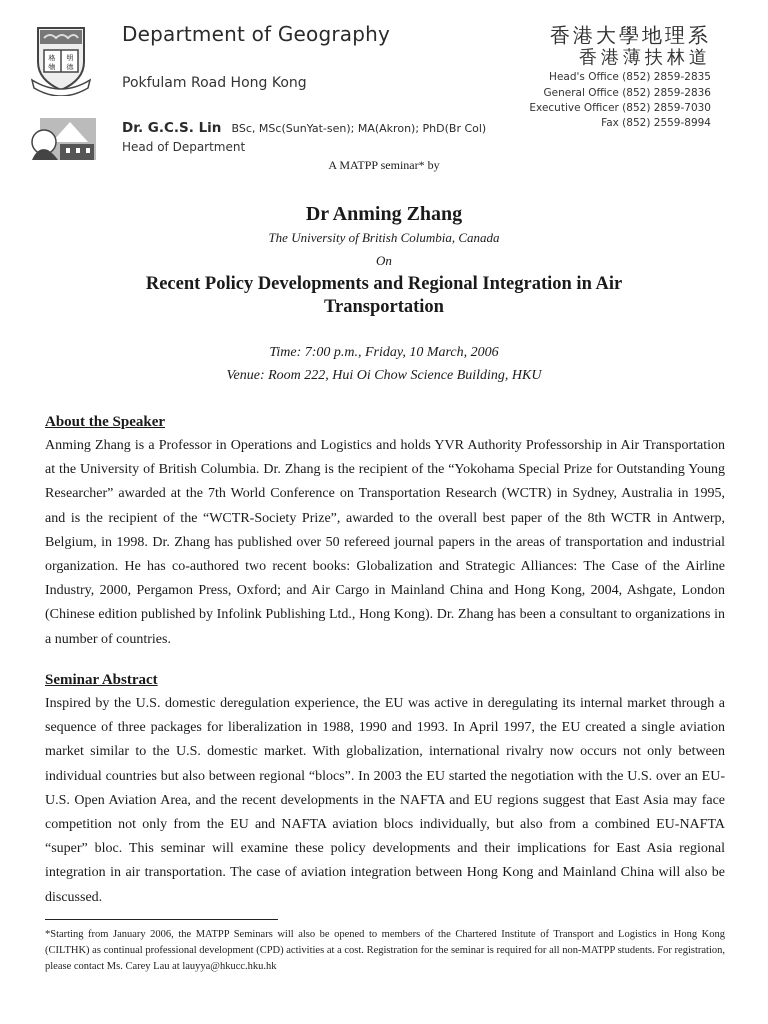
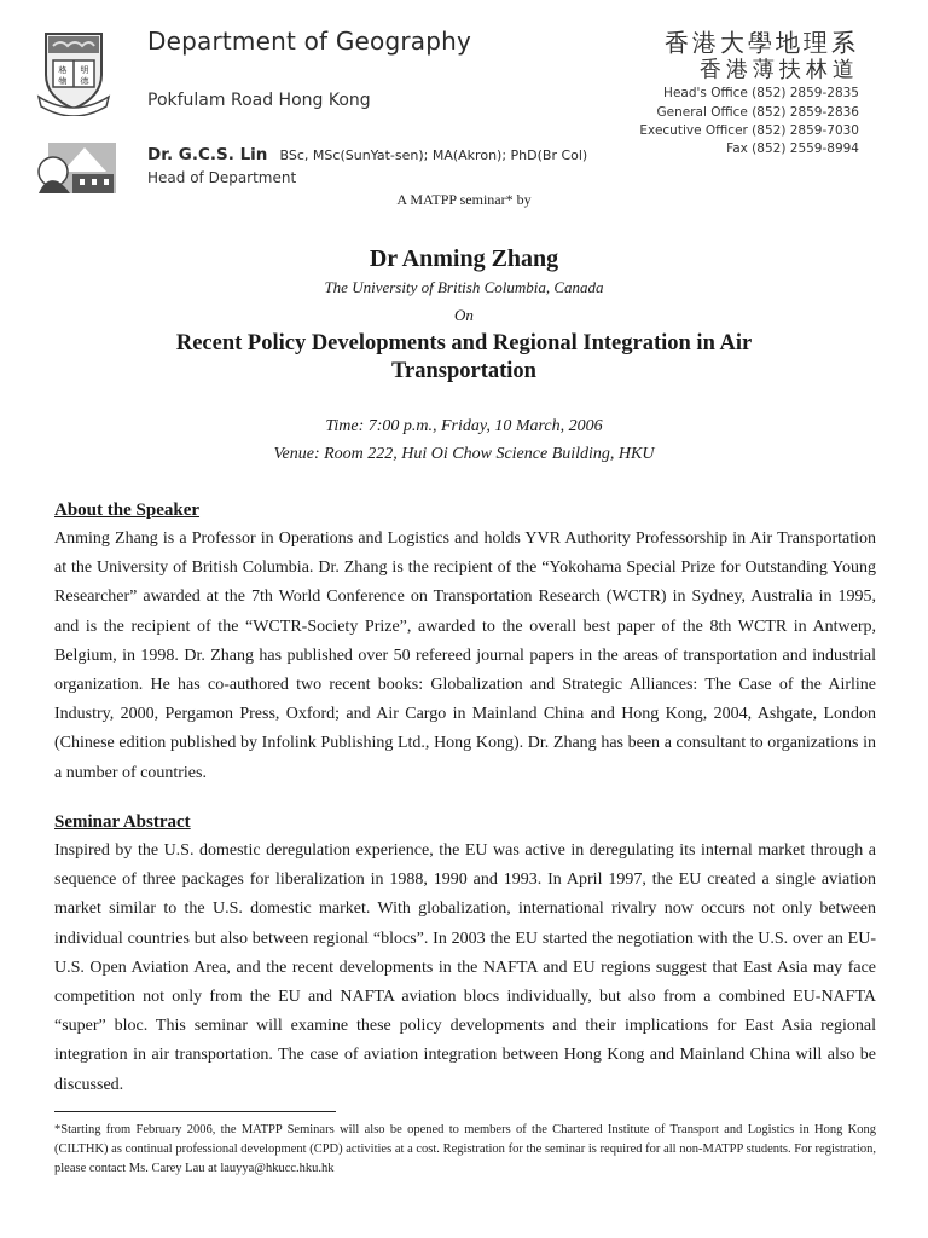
  格
  明
  物
  德
  Department of Geography
  Pokfulam Road Hong Kong
  Dr. G.C.S. Lin BSc, MSc(SunYat-sen); MA(Akron); PhD(Br Col)
  Head of Department
  香港大學地理系
  香港薄扶林道
  Head's Office (852) 2859-2835
  General Office (852) 2859-2836
  Executive Officer (852) 2859-7030
  Fax (852) 2559-8994
  A MATPP seminar* by
  Dr Anming Zhang
  The University of British Columbia, Canada
  On
  Recent Policy Developments and Regional Integration in Air Transportation
  Time: 7:00 p.m., Friday, 10 March, 2006
  Venue: Room 222, Hui Oi Chow Science Building, HKU
  About the Speaker
  Anming Zhang is a Professor in Operations and Logistics and holds YVR Authority Professorship in Air Transportation at the University of British Columbia. Dr. Zhang is the recipient of the “Yokohama Special Prize for Outstanding Young Researcher” awarded at the 7th World Conference on Transportation Research (WCTR) in Sydney, Australia in 1995, and is the recipient of the “WCTR-Society Prize”, awarded to the overall best paper of the 8th WCTR in Antwerp, Belgium, in 1998. Dr. Zhang has published over 50 refereed journal papers in the areas of transportation and industrial organization. He has co-authored two recent books: Globalization and Strategic Alliances: The Case of the Airline Industry, 2000, Pergamon Press, Oxford; and Air Cargo in Mainland China and Hong Kong, 2004, Ashgate, London (Chinese edition published by Infolink Publishing Ltd., Hong Kong). Dr. Zhang has been a consultant to organizations in a number of countries.
  Seminar Abstract
  Inspired by the U.S. domestic deregulation experience, the EU was active in deregulating its internal market through a sequence of three packages for liberalization in 1988, 1990 and 1993. In April 1997, the EU created a single aviation market similar to the U.S. domestic market. With globalization, international rivalry now occurs not only between individual countries but also between regional “blocs”. In 2003 the EU started the negotiation with the U.S. over an EU-U.S. Open Aviation Area, and the recent developments in the NAFTA and EU regions suggest that East Asia may face competition not only from the EU and NAFTA aviation blocs individually, but also from a combined EU-NAFTA “super” bloc. This seminar will examine these policy developments and their implications for East Asia regional integration in air transportation. The case of aviation integration between Hong Kong and Mainland China will also be discussed.
- *Starting from January 2006, the MATPP Seminars will also be opened to members of the Chartered Institute of Transport and Logistics in Hong Kong (CILTHK) as continual professional development (CPD) activities at a cost. Registration for the seminar is required for all non-MATPP students. For registration, please contact Ms. Carey Lau at lauyya@hkucc.hku.hk
+ *Starting from February 2006, the MATPP Seminars will also be opened to members of the Chartered Institute of Transport and Logistics in Hong Kong (CILTHK) as continual professional development (CPD) activities at a cost. Registration for the seminar is required for all non-MATPP students. For registration, please contact Ms. Carey Lau at lauyya@hkucc.hku.hk
